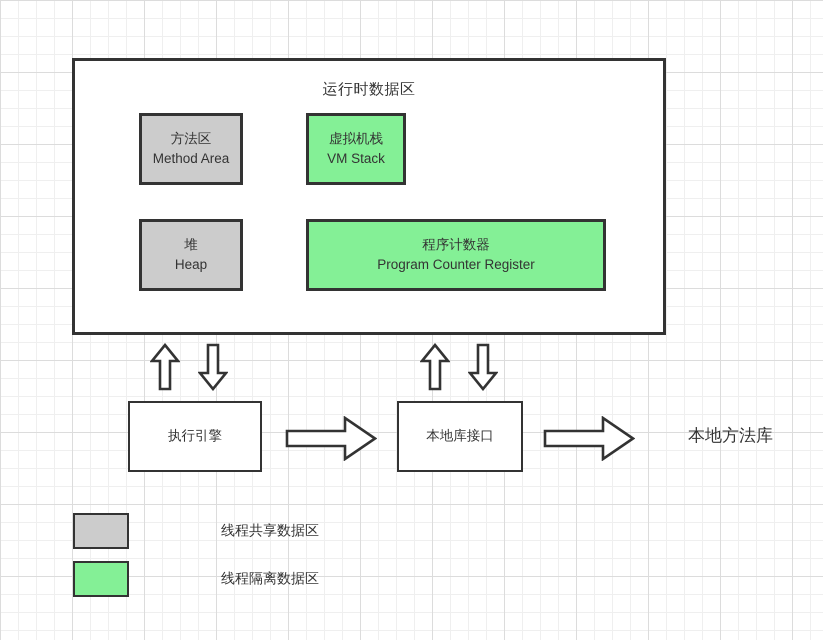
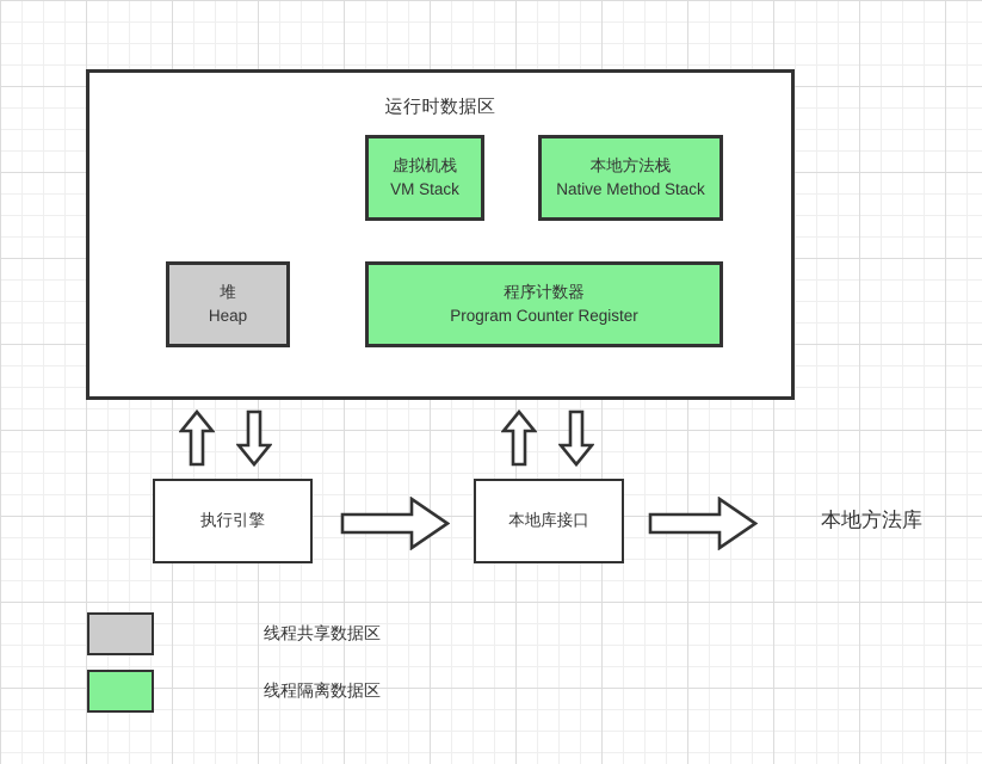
  运行时数据区
- 方法区
- Method Area
  虚拟机栈
  VM Stack
+ 本地方法栈
+ Native Method Stack
  堆
  Heap
  程序计数器
  Program Counter Register
  执行引擎
  本地库接口
  本地方法库
  线程共享数据区
  线程隔离数据区
